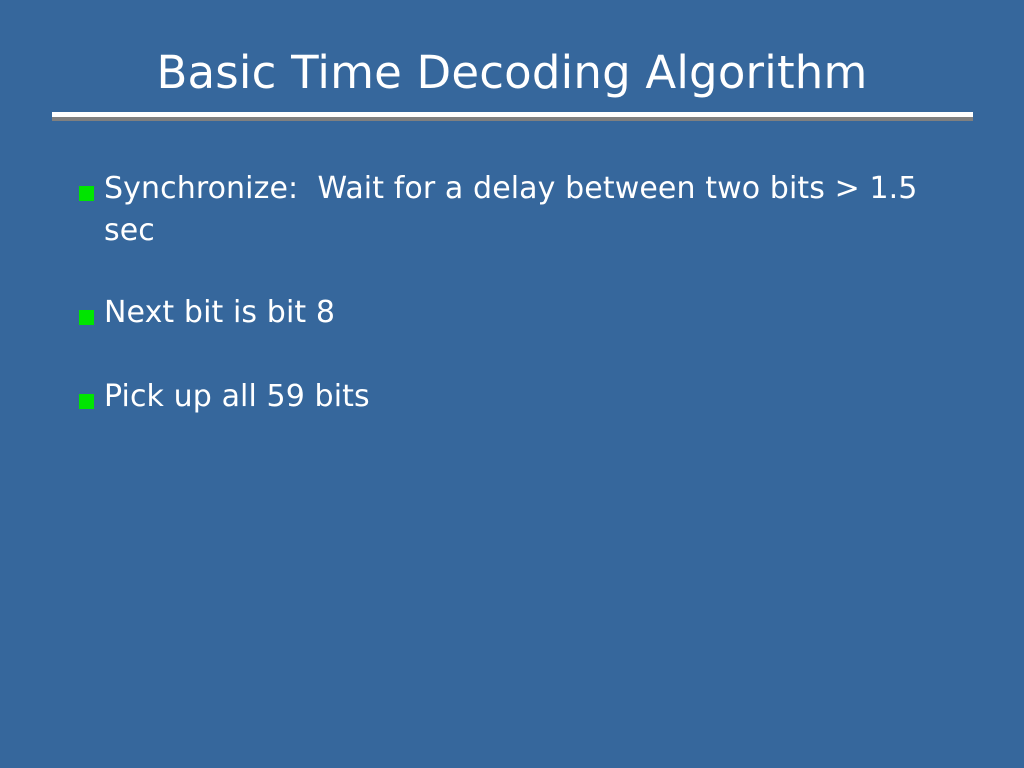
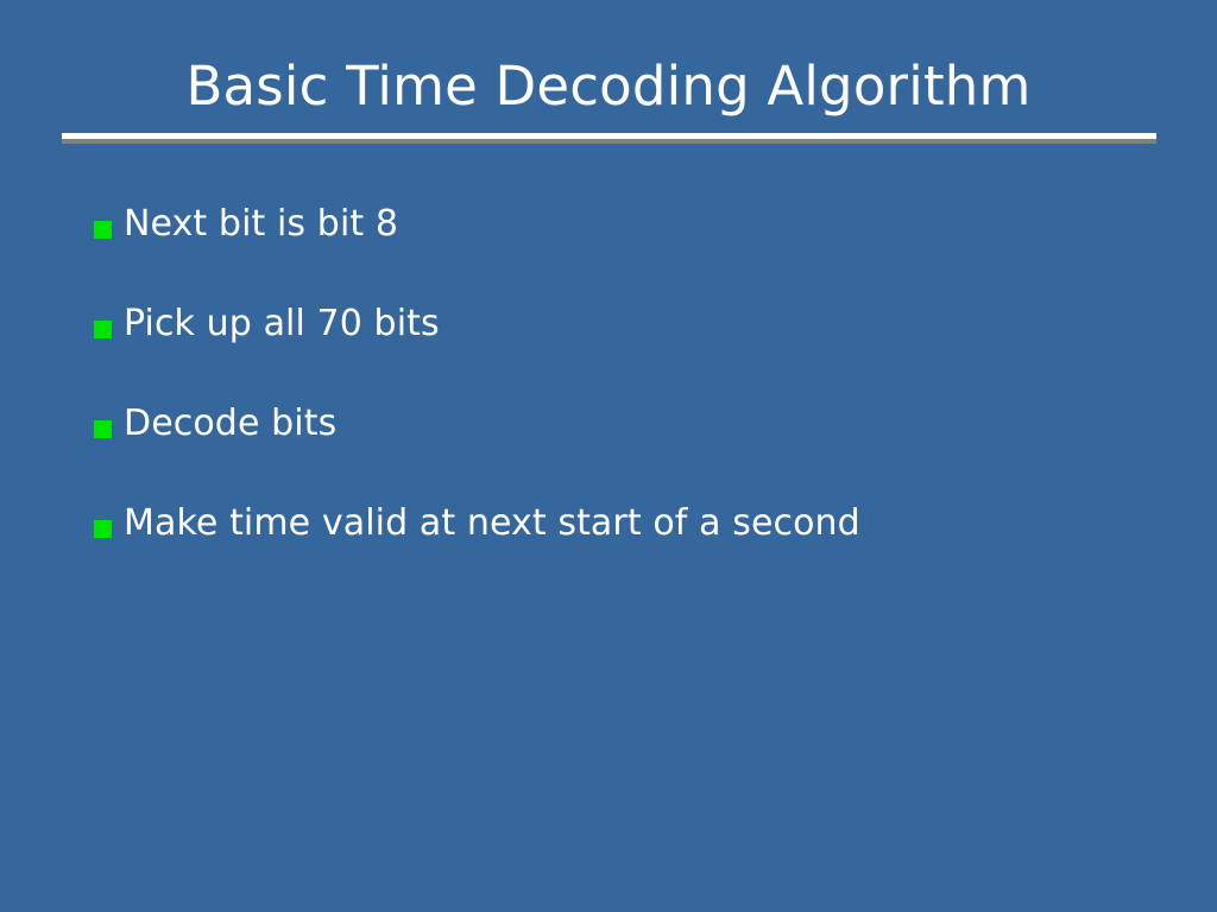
  Basic Time Decoding Algorithm
- Synchronize: Wait for a delay between two bits > 1.5 sec
  Next bit is bit 8
- Pick up all 59 bits
+ Pick up all 70 bits
+ Decode bits
+ Make time valid at next start of a second
